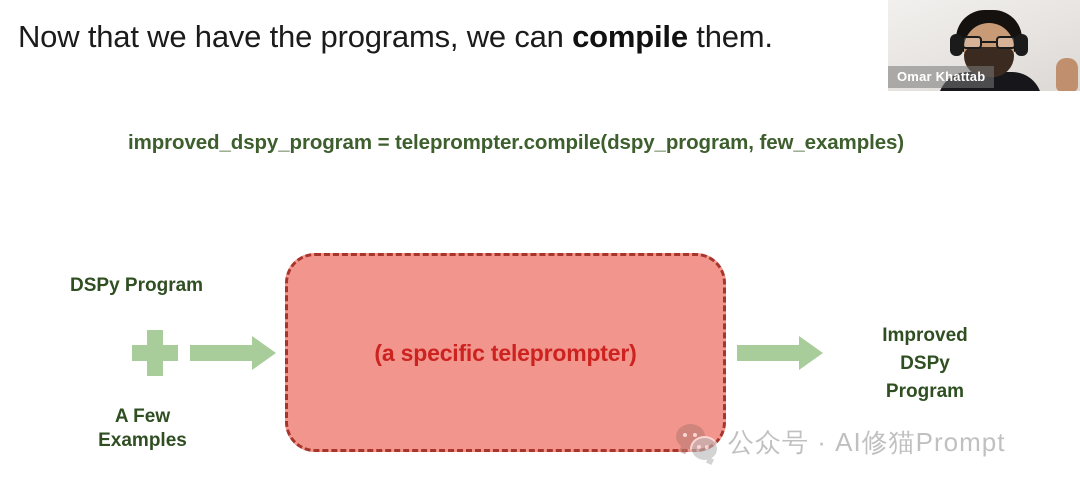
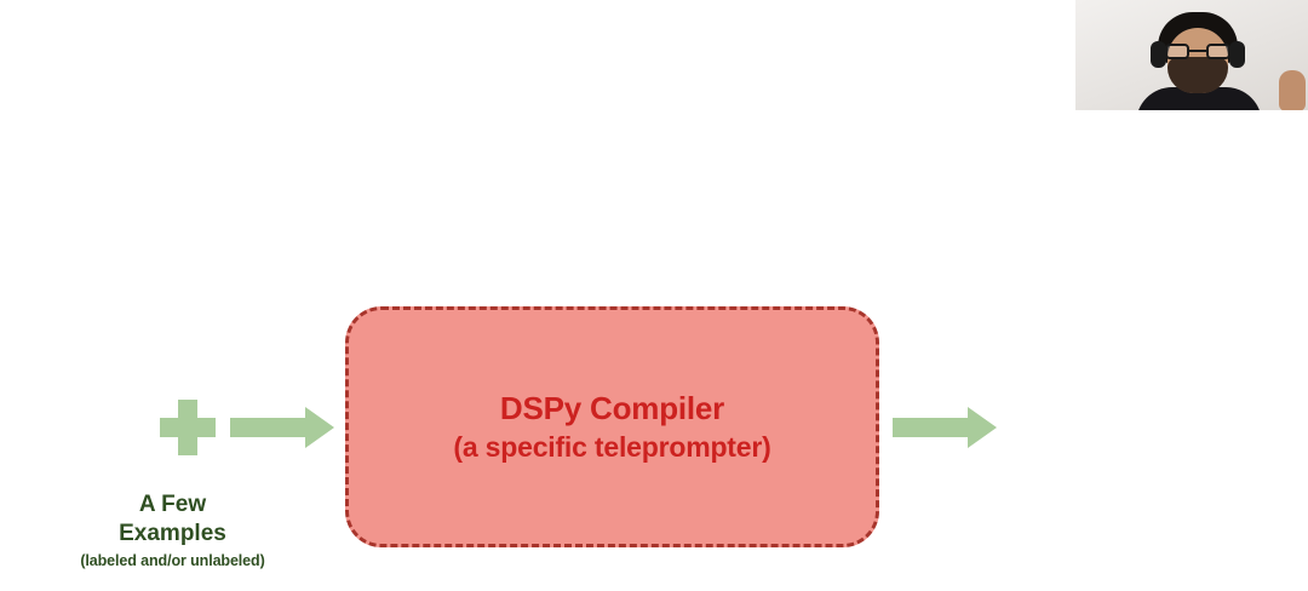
- Now that we have the programs, we can compile them.
- improved_dspy_program = teleprompter.compile(dspy_program, few_examples)
- DSPy Program
  A Few
  Examples
+ (labeled and/or unlabeled)
+ DSPy Compiler
  (a specific teleprompter)
- Improved
- DSPy
- Program
- 公众号 · AI修猫Prompt
- Omar Khattab
